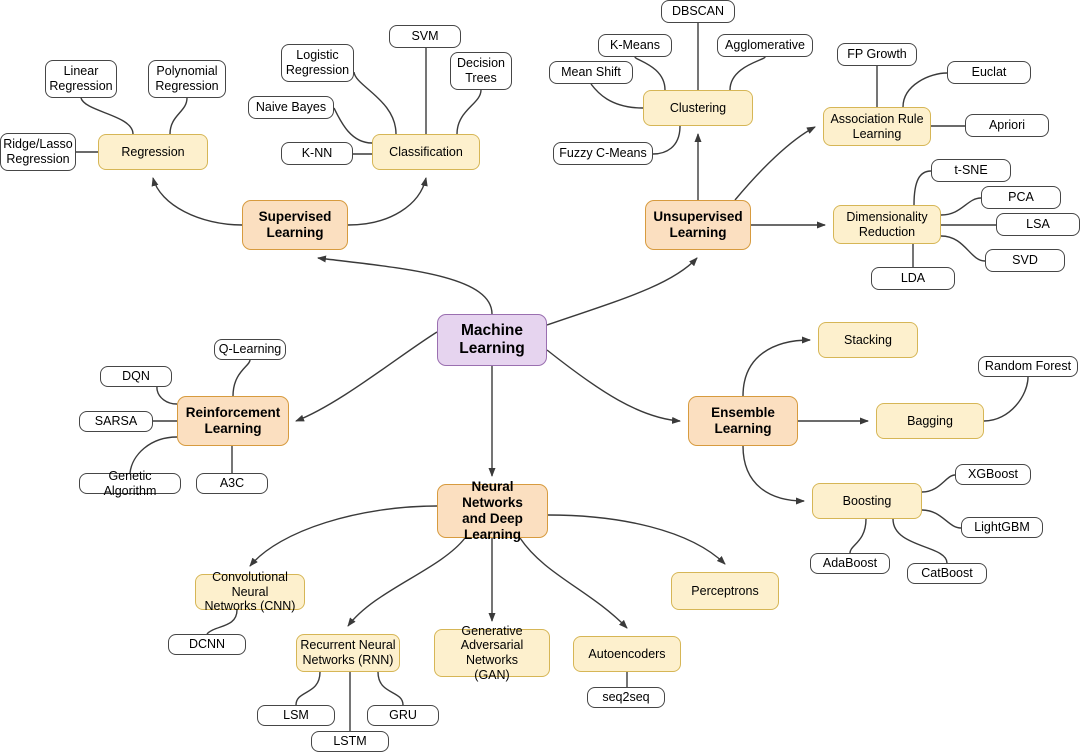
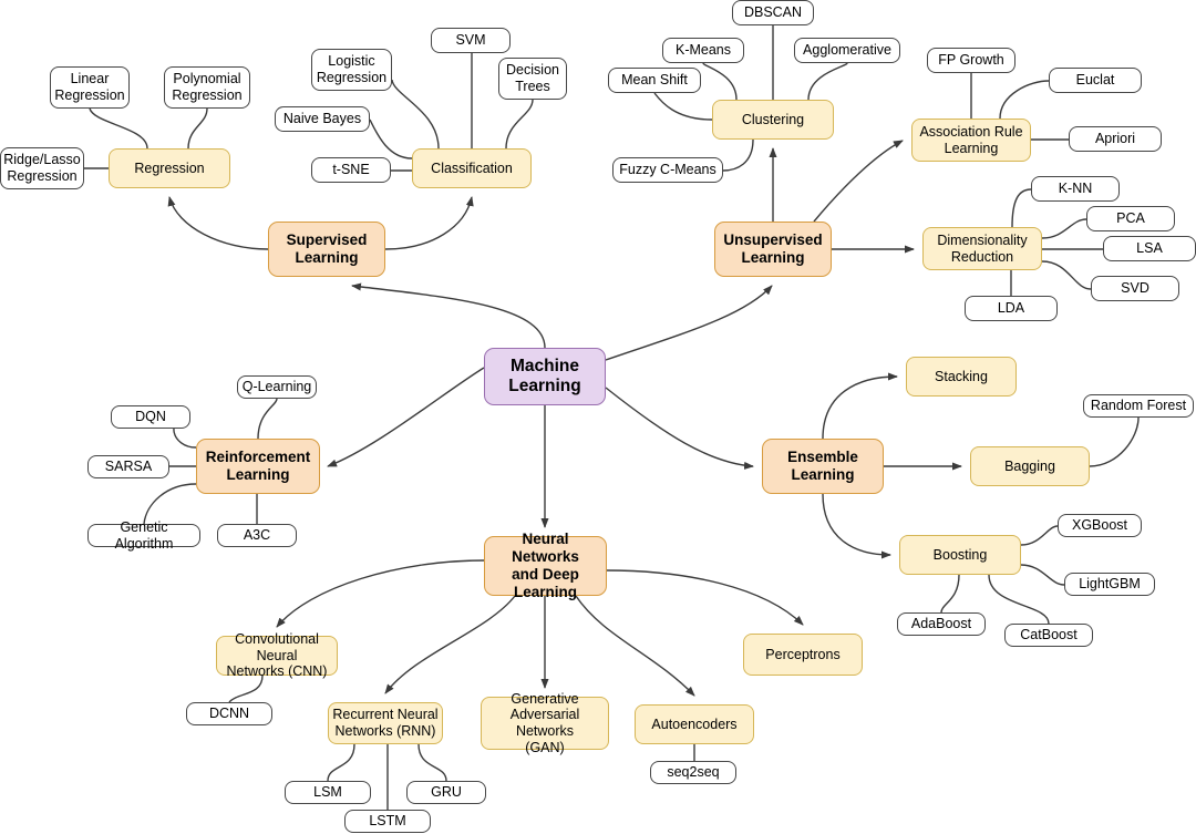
  Machine
  Learning
  Supervised
  Learning
  Regression
  Classification
  Linear
  Regression
  Polynomial
  Regression
  Ridge/Lasso
  Regression
  Logistic
  Regression
  SVM
  Decision
  Trees
  Naive Bayes
- K-NN
+ t-SNE
  Unsupervised
  Learning
  Clustering
  Association Rule
  Learning
  Dimensionality
  Reduction
  DBSCAN
  K-Means
  Mean Shift
  Agglomerative
  Fuzzy C-Means
  FP Growth
  Euclat
  Apriori
- t-SNE
+ K-NN
  PCA
  LSA
  SVD
  LDA
  Reinforcement
  Learning
  Q-Learning
  DQN
  SARSA
  Genetic Algorithm
  A3C
  Ensemble
  Learning
  Stacking
  Bagging
  Boosting
  Random Forest
  XGBoost
  LightGBM
  AdaBoost
  CatBoost
  Neural Networks
  and Deep
  Learning
  Convolutional Neural
  Networks (CNN)
  Recurrent Neural
  Networks (RNN)
  Generative
  Adversarial Networks
  (GAN)
  Autoencoders
  Perceptrons
  DCNN
  LSM
  LSTM
  GRU
  seq2seq
